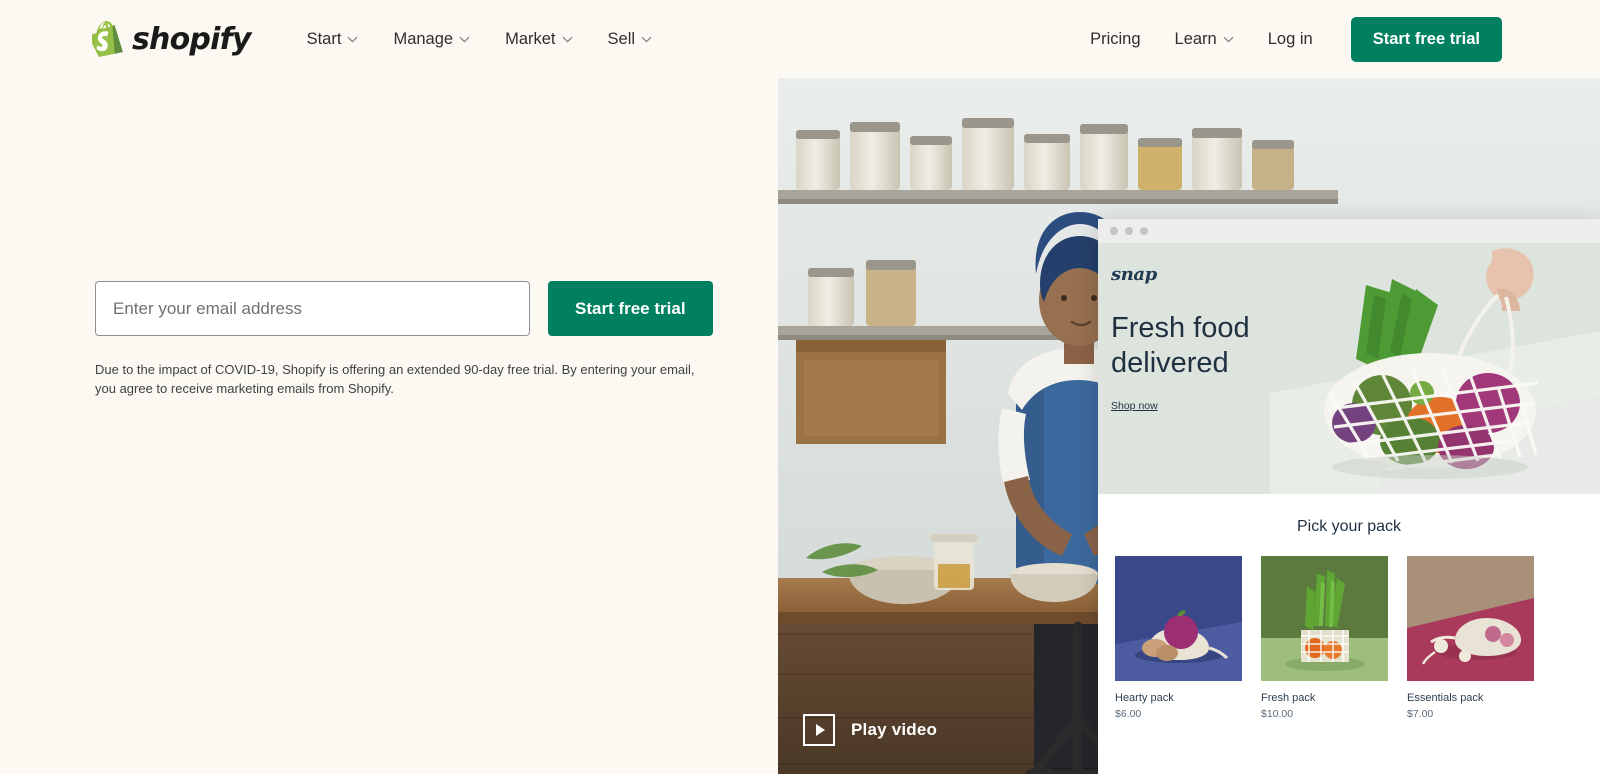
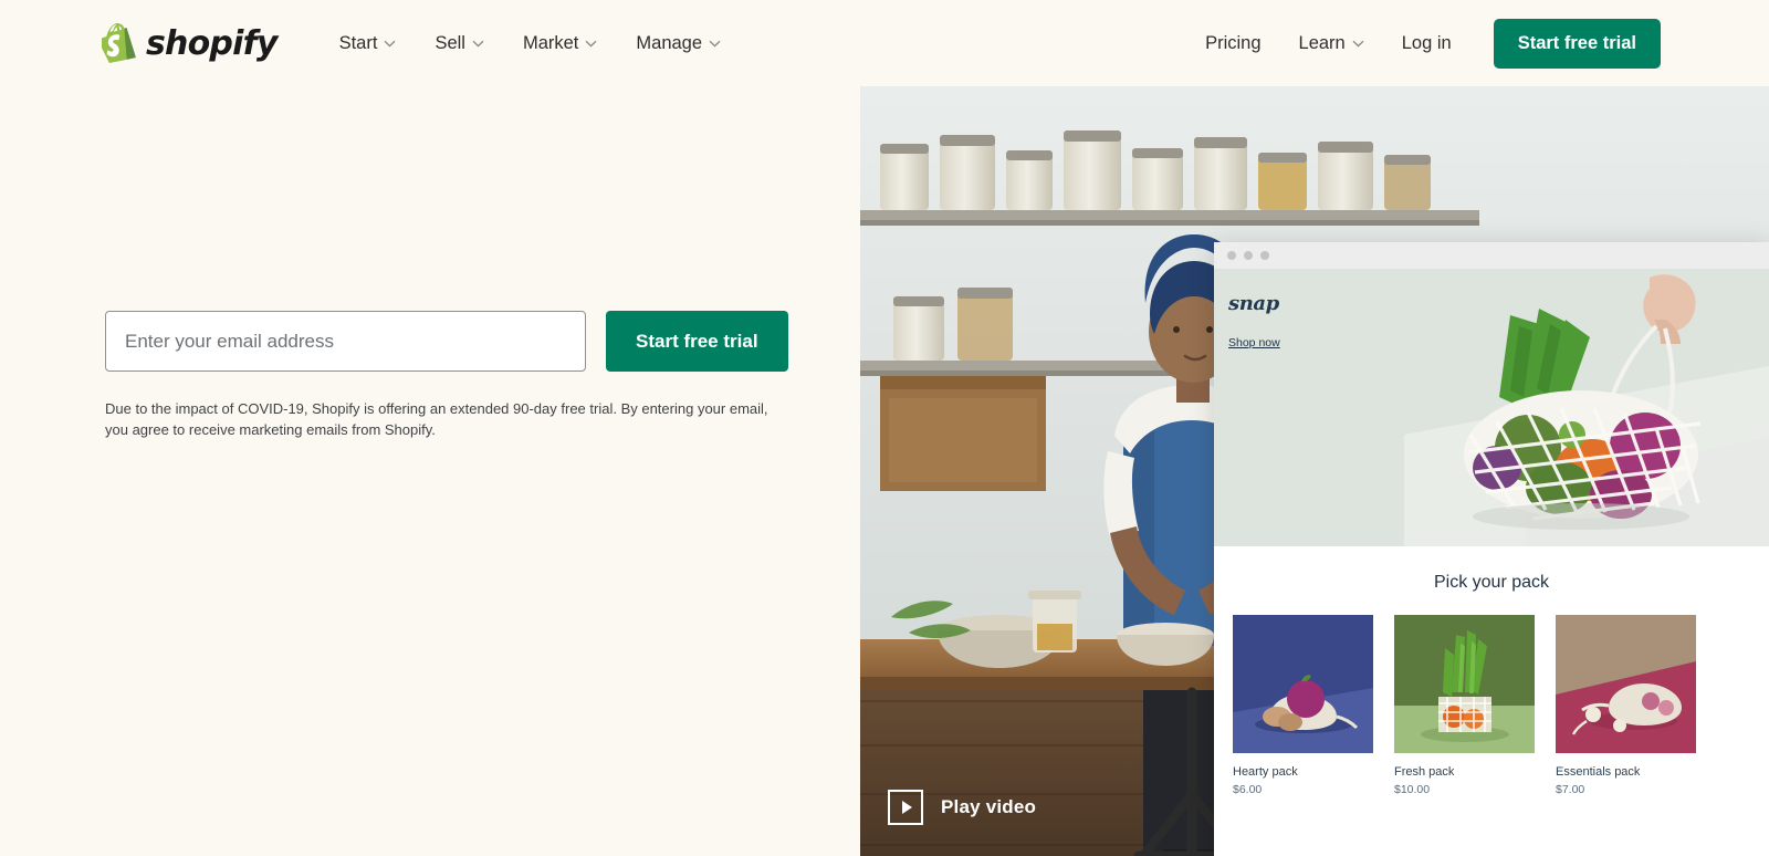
  shopify
  Start
- Manage
+ Sell
  Market
- Sell
+ Manage
  Pricing
  Learn
  Log in
  Start free trial
  Enter your email address
  Start free trial
  Due to the impact of COVID-19, Shopify is offering an extended 90-day free trial. By entering your email, you agree to receive marketing emails from Shopify.
  Play video
  snap
- Fresh food
- delivered
  Shop now
  Pick your pack
  Hearty pack
  $6.00
  Fresh pack
  $10.00
  Essentials pack
  $7.00
